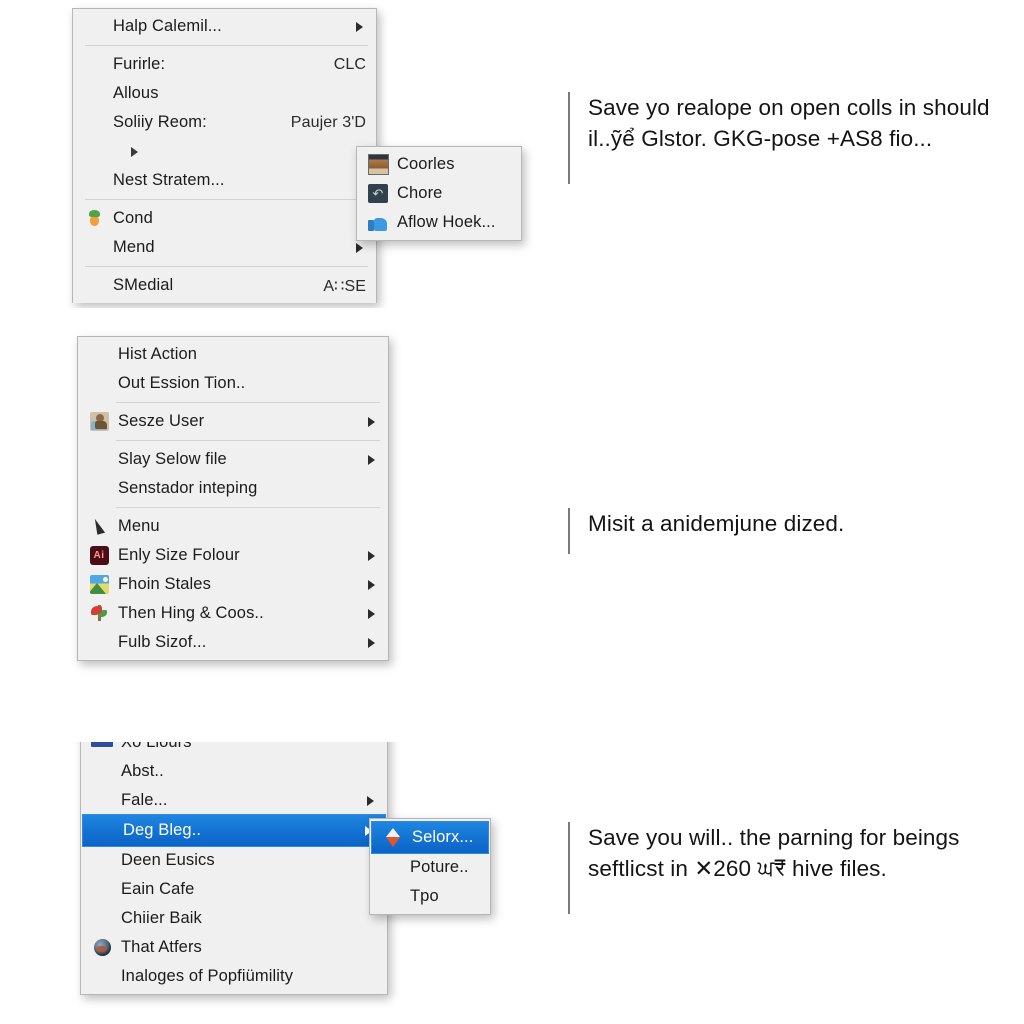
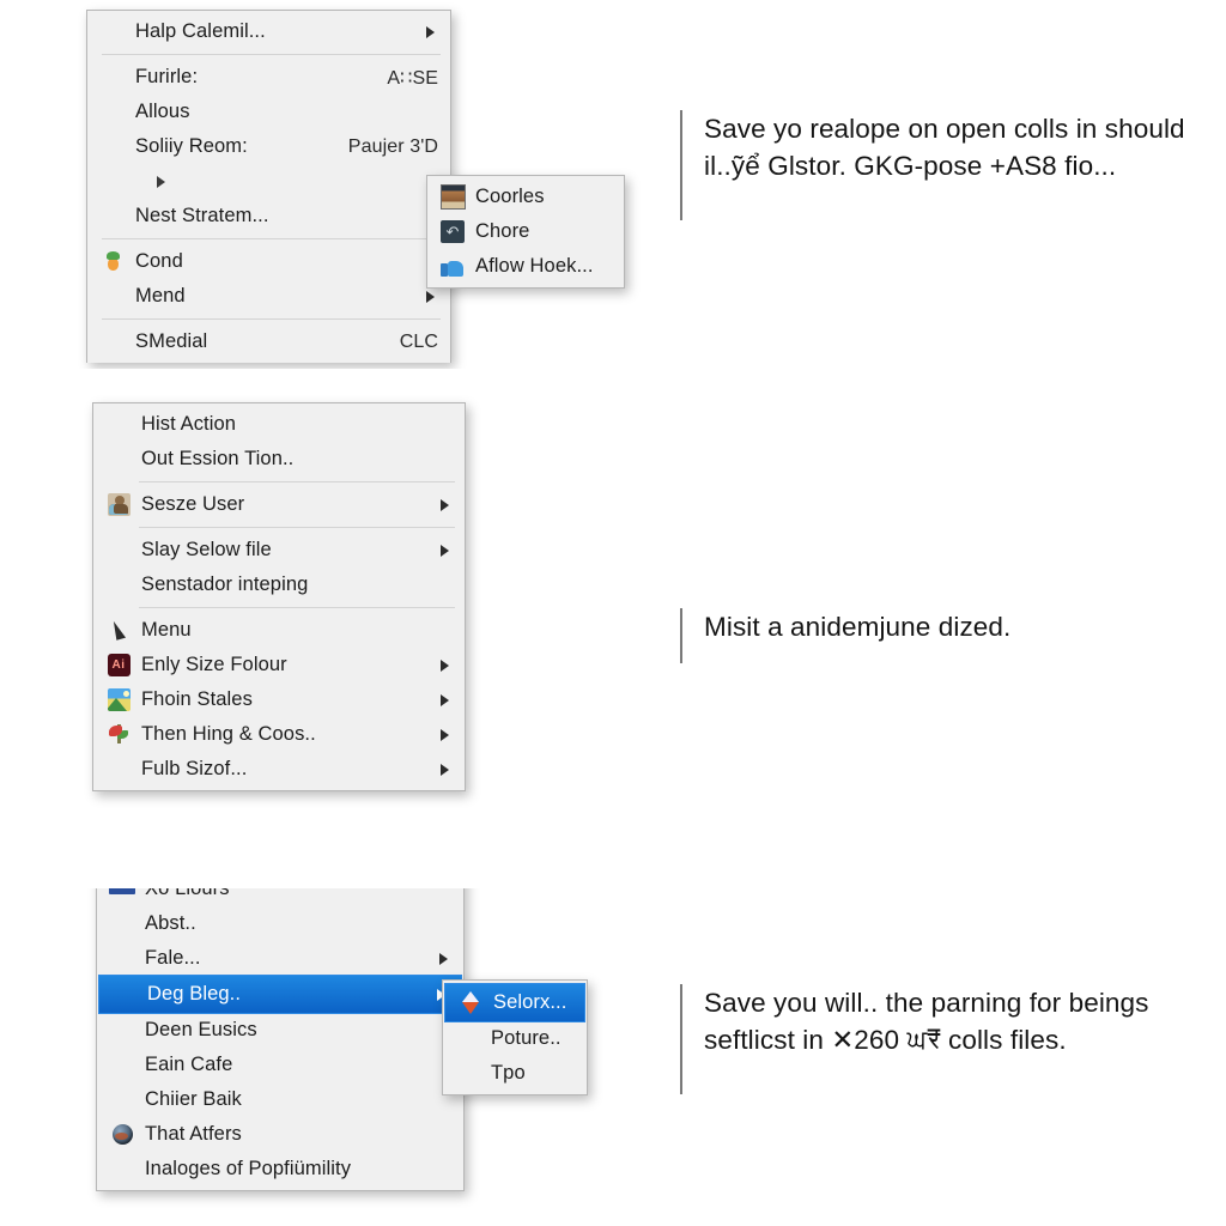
  Halp Calemil...
  Furirle:
- CLC
+ A∷SE
  Allous
  Soliiy Reom:
  Paujer 3'D
  Nest Stratem...
  Cond
  Mend
  SMedial
- A∷SE
+ CLC
  Coorles
  ↶
  Chore
  Aflow Hoek...
  Save yo realope on open colls in should il..ỹể Glstor. GKG-pose +AS8 fio...
  Hist Action
  Out Ession Tion..
  Sesze User
  Slay Selow file
  Senstador inteping
  Menu
  Ai
  Enly Size Folour
  Fhoin Stales
  Then Hing & Coos..
  Fulb Sizof...
  Misit a anidemjune dized.
  Xo Llours
  Abst..
  Fale...
  Deg Bleg..
  Deen Eusics
  Eain Cafe
  Chiier Baik
  That Atfers
  Inaloges of Popfiümility
  Selorx...
  Poture..
  Tpo
- Save you will.. the parning for beings seftlicst in ✕260 ਘ₹ hive files.
+ Save you will.. the parning for beings seftlicst in ✕260 ਘ₹ colls files.
